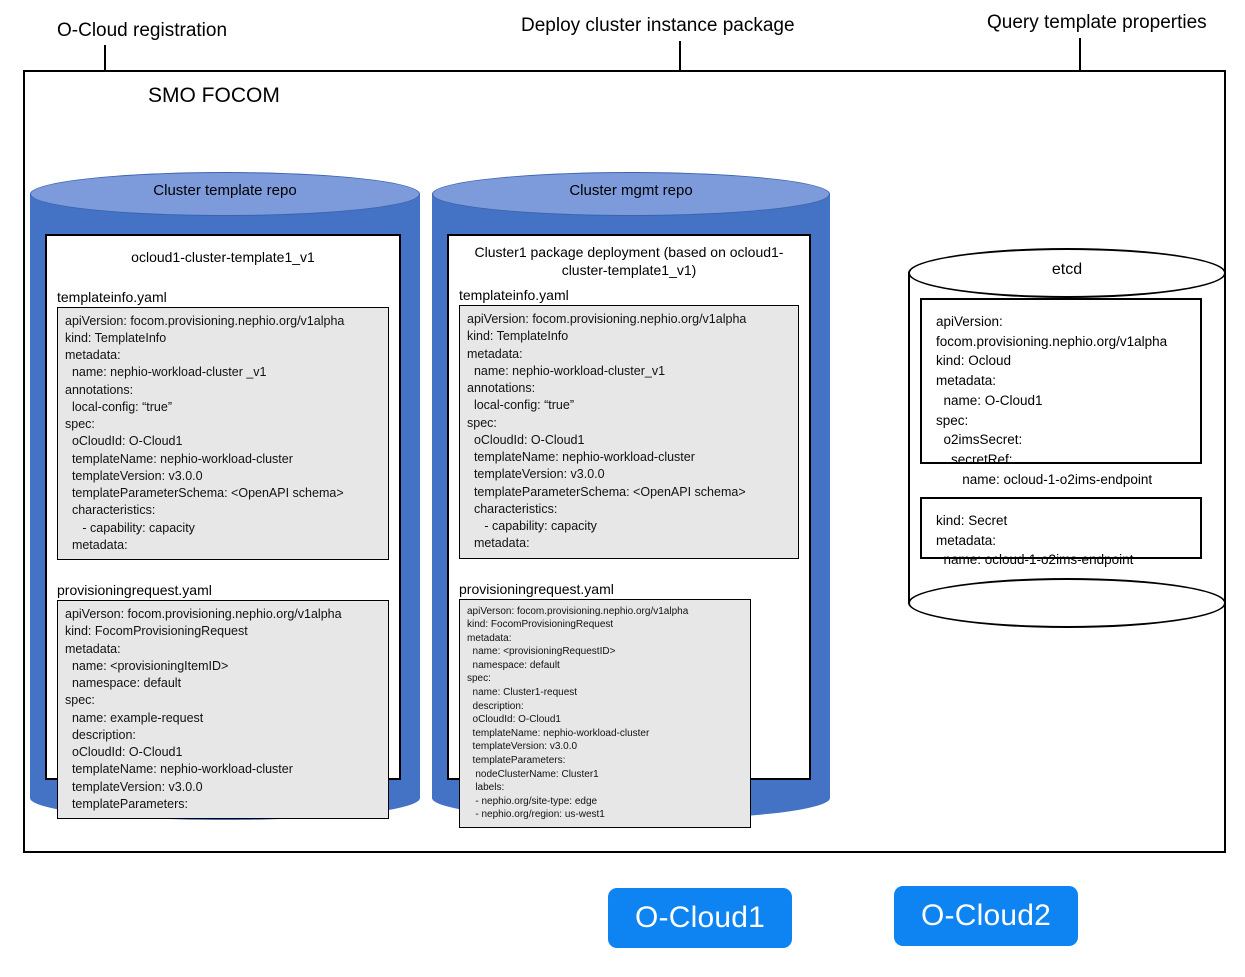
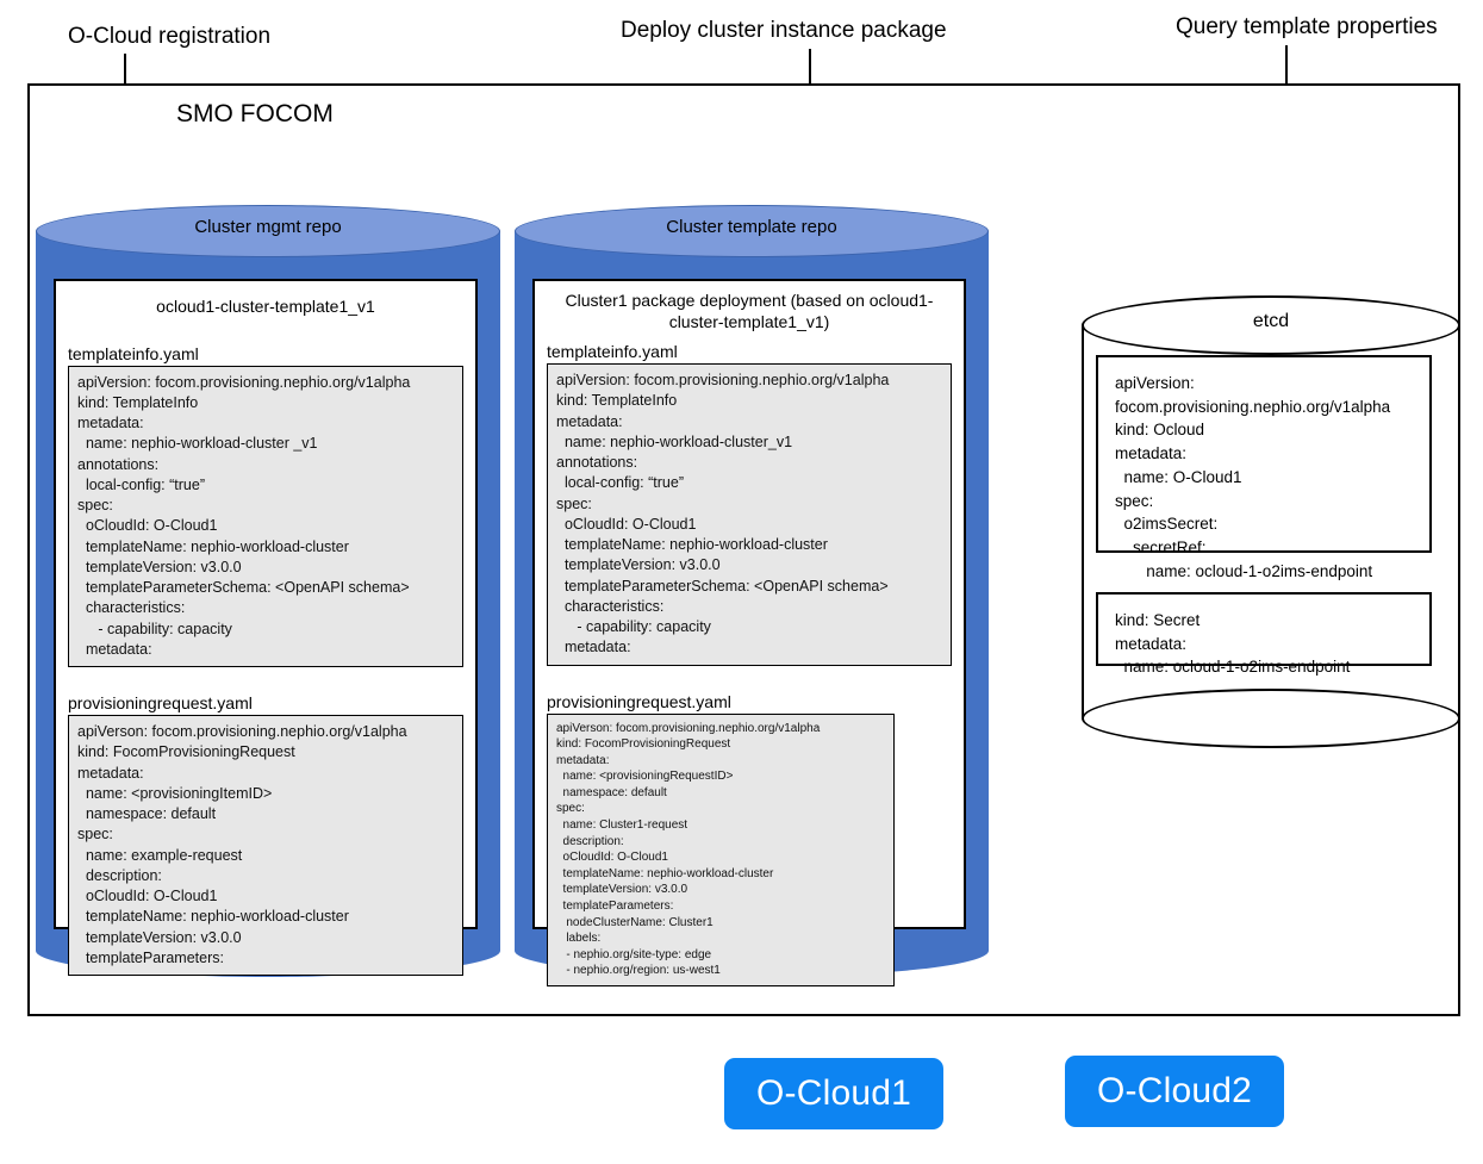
  O-Cloud registration
  Deploy cluster instance package
  Query template properties
  SMO FOCOM
- Cluster template repo
+ Cluster mgmt repo
  ocloud1-cluster-template1_v1
  templateinfo.yaml
  apiVersion: focom.provisioning.nephio.org/v1alpha
  kind: TemplateInfo
  metadata:
  name: nephio-workload-cluster _v1
  annotations:
  local-config: “true”
  spec:
  oCloudId: O-Cloud1
  templateName: nephio-workload-cluster
  templateVersion: v3.0.0
  templateParameterSchema: <OpenAPI schema>
  characteristics:
  - capability: capacity
  metadata:
  provisioningrequest.yaml
  apiVerson: focom.provisioning.nephio.org/v1alpha
  kind: FocomProvisioningRequest
  metadata:
  name: <provisioningItemID>
  namespace: default
  spec:
  name: example-request
  description:
  oCloudId: O-Cloud1
  templateName: nephio-workload-cluster
  templateVersion: v3.0.0
  templateParameters:
- Cluster mgmt repo
+ Cluster template repo
  Cluster1 package deployment (based on ocloud1-cluster-template1_v1)
  templateinfo.yaml
  apiVersion: focom.provisioning.nephio.org/v1alpha
  kind: TemplateInfo
  metadata:
  name: nephio-workload-cluster_v1
  annotations:
  local-config: “true”
  spec:
  oCloudId: O-Cloud1
  templateName: nephio-workload-cluster
  templateVersion: v3.0.0
  templateParameterSchema: <OpenAPI schema>
  characteristics:
  - capability: capacity
  metadata:
  provisioningrequest.yaml
  apiVerson: focom.provisioning.nephio.org/v1alpha
  kind: FocomProvisioningRequest
  metadata:
  name: <provisioningRequestID>
  namespace: default
  spec:
  name: Cluster1-request
  description:
  oCloudId: O-Cloud1
  templateName: nephio-workload-cluster
  templateVersion: v3.0.0
  templateParameters:
  nodeClusterName: Cluster1
  labels:
  - nephio.org/site-type: edge
  - nephio.org/region: us-west1
  etcd
  apiVersion:
  focom.provisioning.nephio.org/v1alpha
  kind: Ocloud
  metadata:
  name: O-Cloud1
  spec:
  o2imsSecret:
  secretRef:
  name: ocloud-1-o2ims-endpoint
  kind: Secret
  metadata:
  name: ocloud-1-o2ims-endpoint
  O-Cloud1
  O-Cloud2
